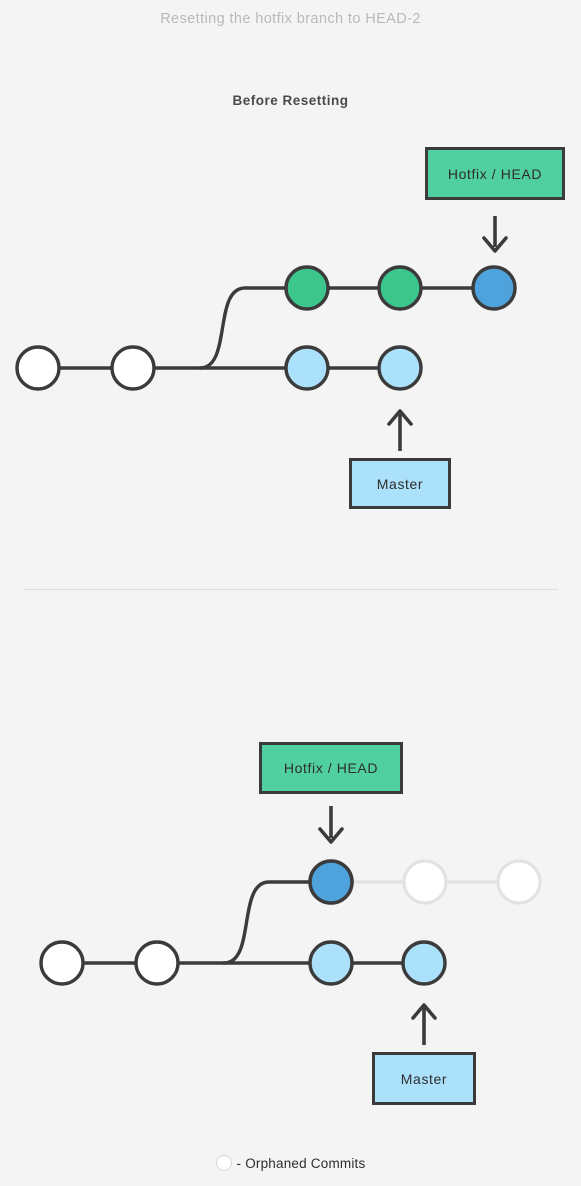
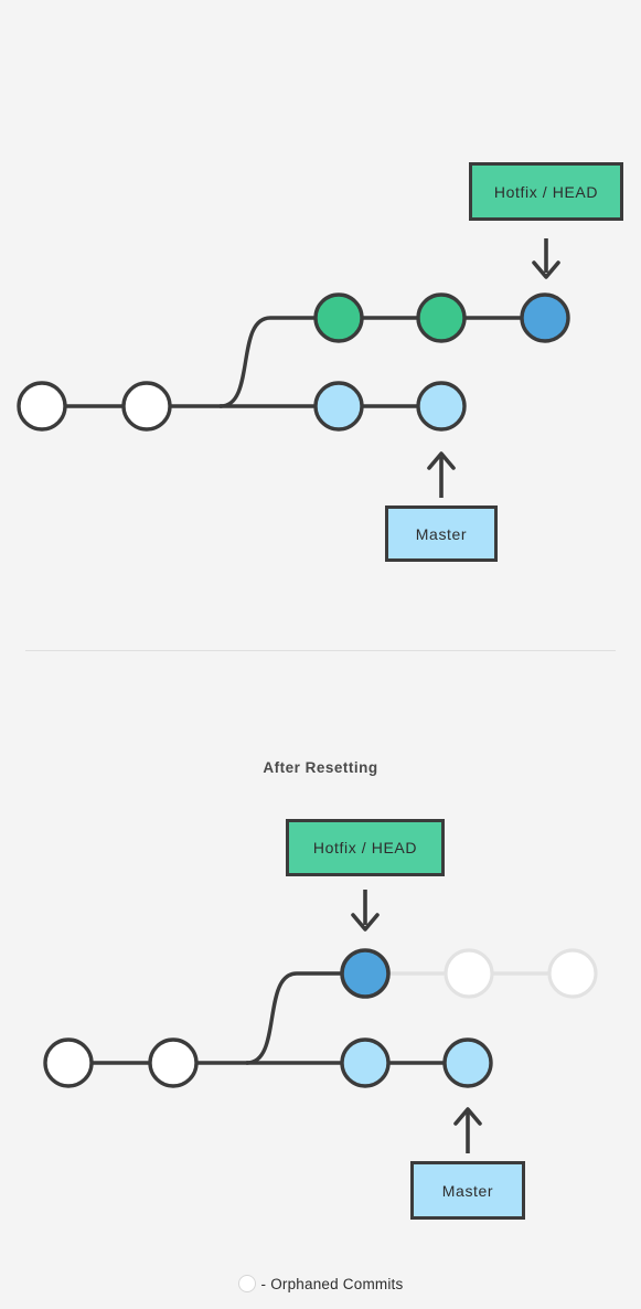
- Resetting the hotfix branch to HEAD-2
- Before Resetting
  Hotfix / HEAD
  Master
+ After Resetting
  Hotfix / HEAD
  Master
  - Orphaned Commits
